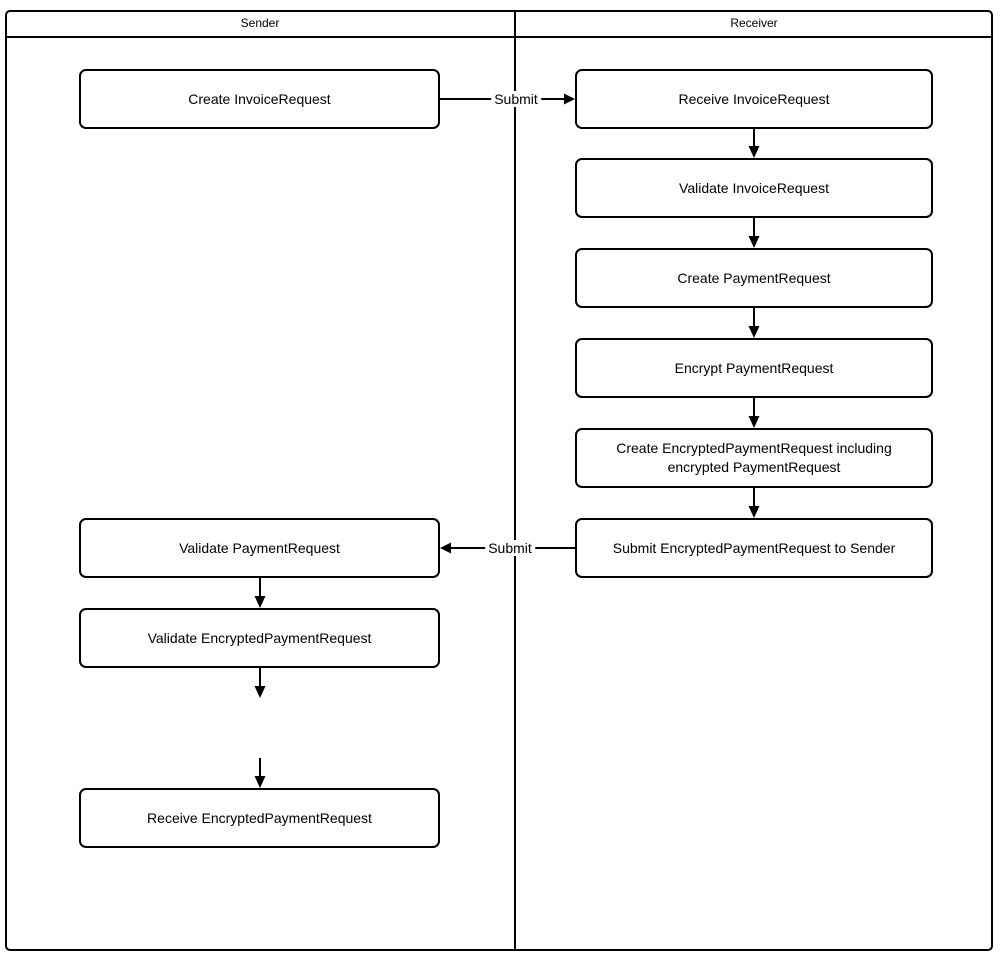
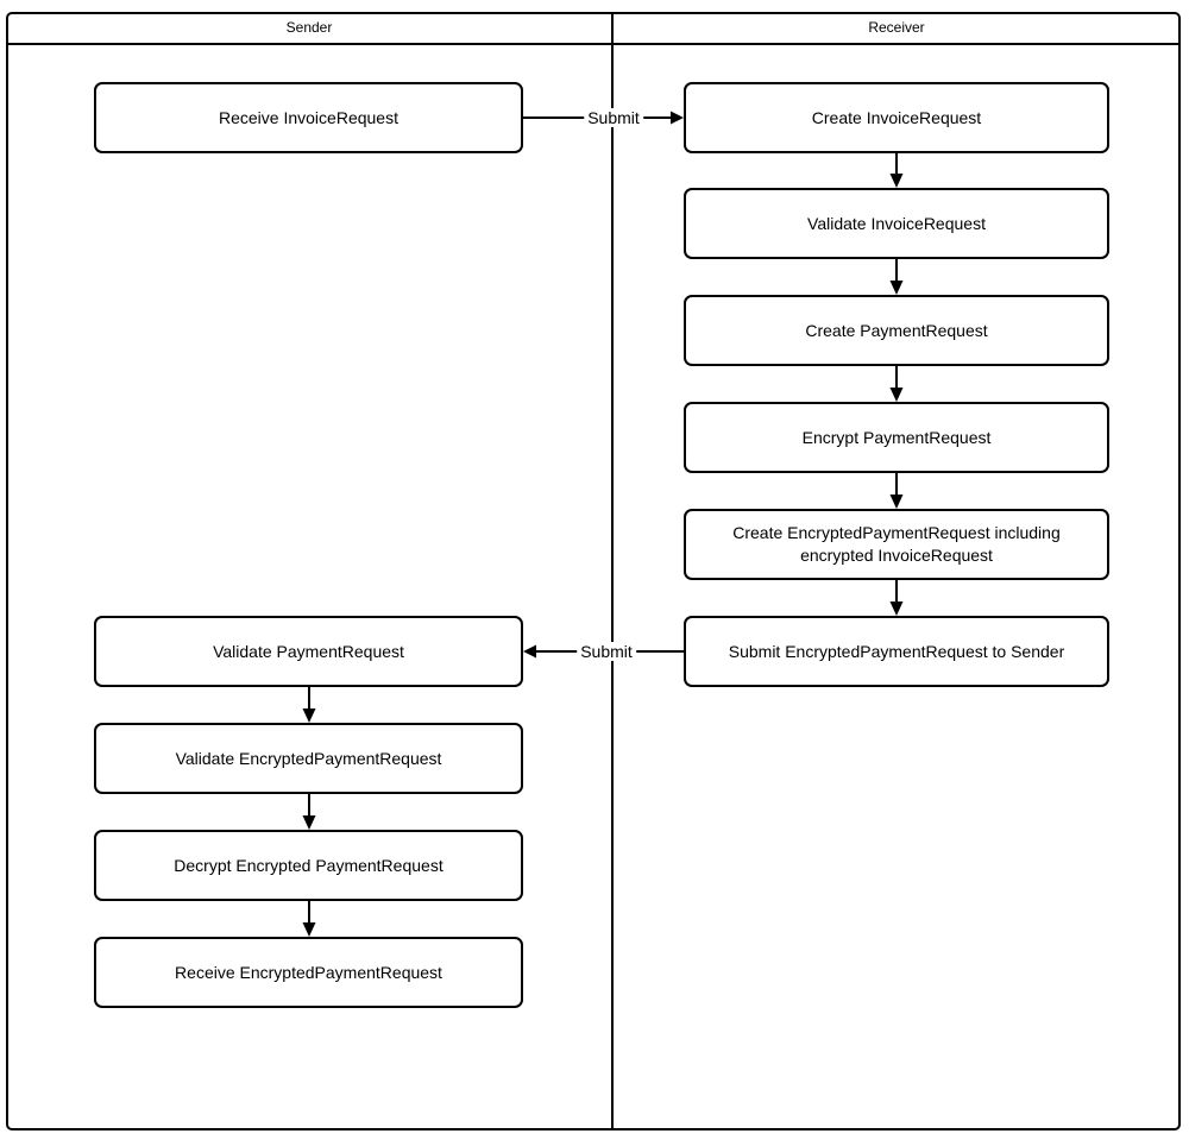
  Sender
  Receiver
- Create InvoiceRequest
+ Receive InvoiceRequest
  Validate PaymentRequest
  Validate EncryptedPaymentRequest
+ Decrypt Encrypted PaymentRequest
  Receive EncryptedPaymentRequest
- Receive InvoiceRequest
+ Create InvoiceRequest
  Validate InvoiceRequest
  Create PaymentRequest
  Encrypt PaymentRequest
- Create EncryptedPaymentRequest including encrypted PaymentRequest
+ Create EncryptedPaymentRequest including encrypted InvoiceRequest
  Submit EncryptedPaymentRequest to Sender
  Submit
  Submit
